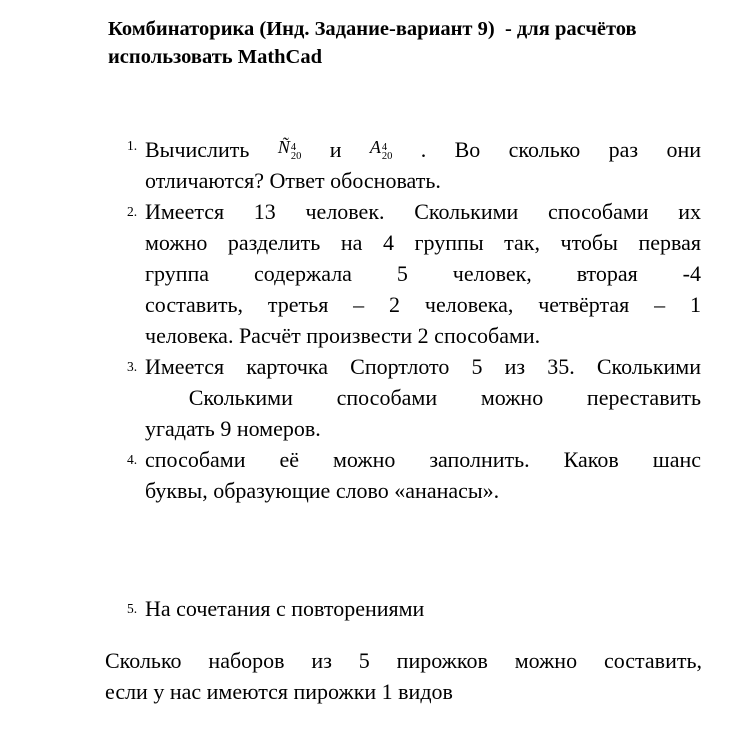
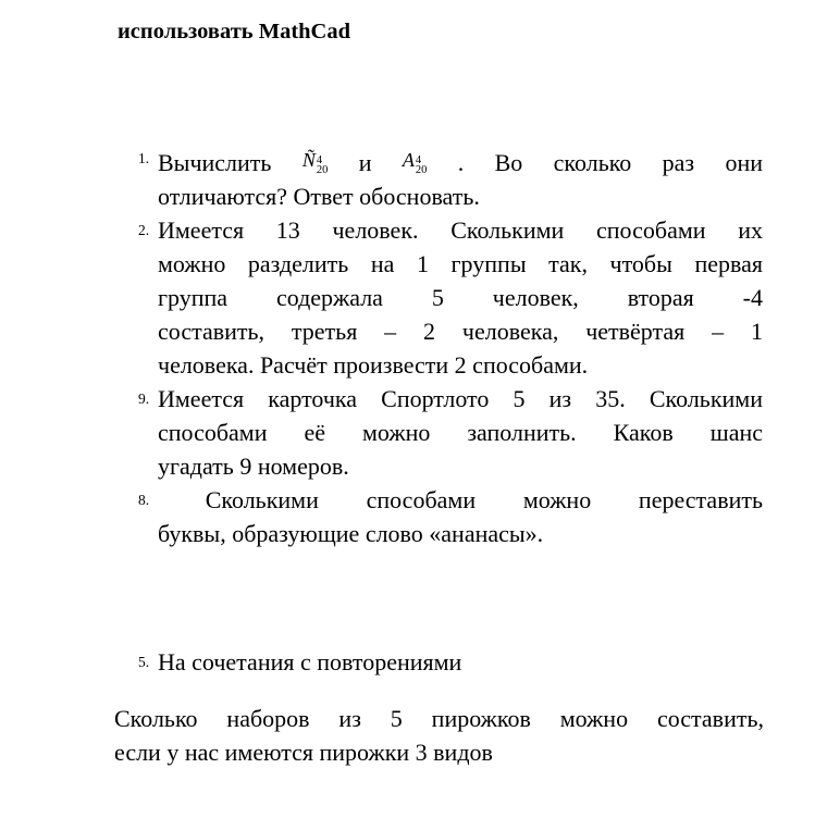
- Комбинаторика (Инд. Задание-вариант 9) - для расчётов
  использовать MathCad
  1.
  Вычислить Ñ
  4
  20
  и A
  4
  20
  . Во сколько раз они
  отличаются? Ответ обосновать.
  2.
  Имеется 13 человек. Сколькими способами их
- можно разделить на 4 группы так, чтобы первая
+ можно разделить на 1 группы так, чтобы первая
  группа содержала 5 человек, вторая -4
  составить, третья – 2 человека, четвёртая – 1
  человека. Расчёт произвести 2 способами.
- 3.
+ 9.
  Имеется карточка Спортлото 5 из 35. Сколькими
- Сколькими способами можно переставить
+ способами её можно заполнить. Каков шанс
  угадать 9 номеров.
- 4.
+ 8.
- способами её можно заполнить. Каков шанс
+ Сколькими способами можно переставить
  буквы, образующие слово «ананасы».
  5.
  На сочетания с повторениями
  Сколько наборов из 5 пирожков можно составить,
- если у нас имеются пирожки 1 видов
+ если у нас имеются пирожки 3 видов
